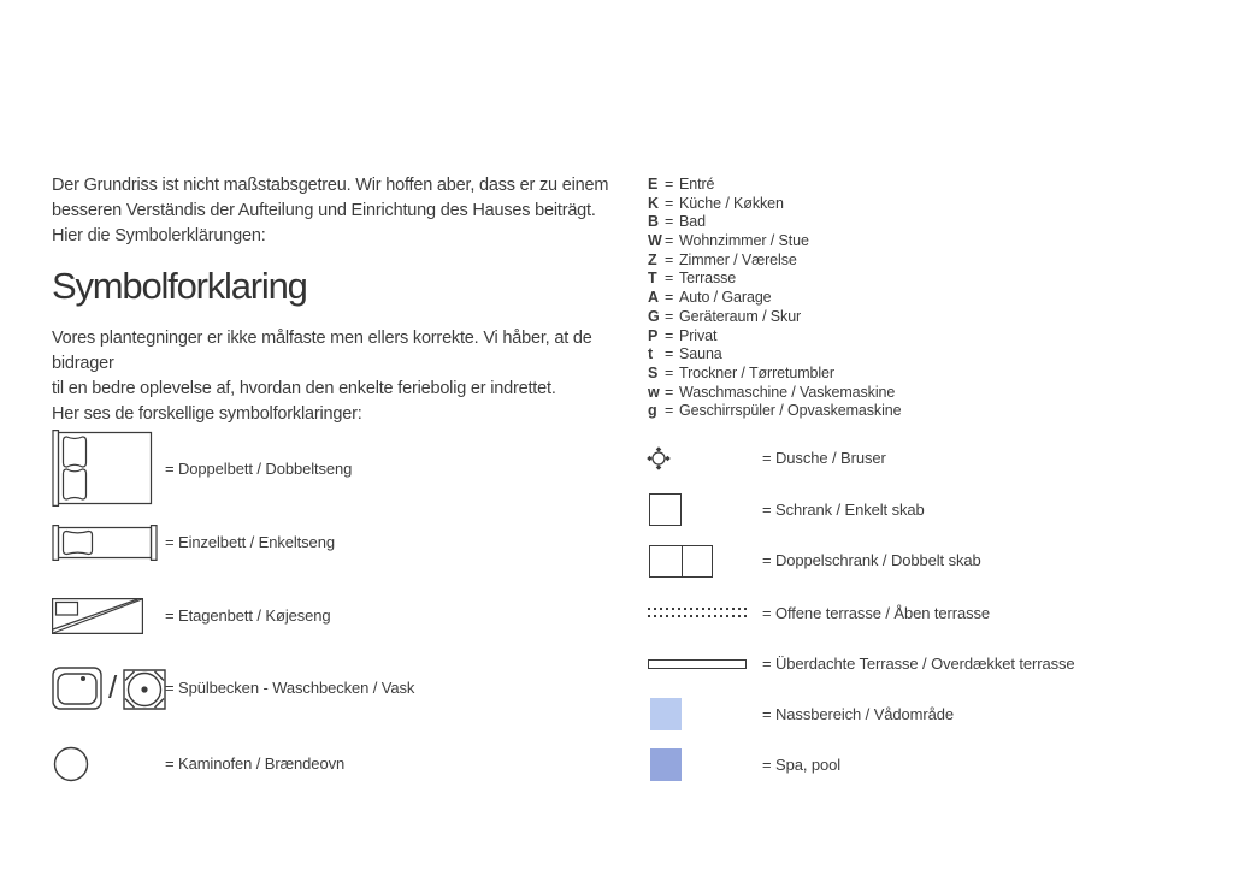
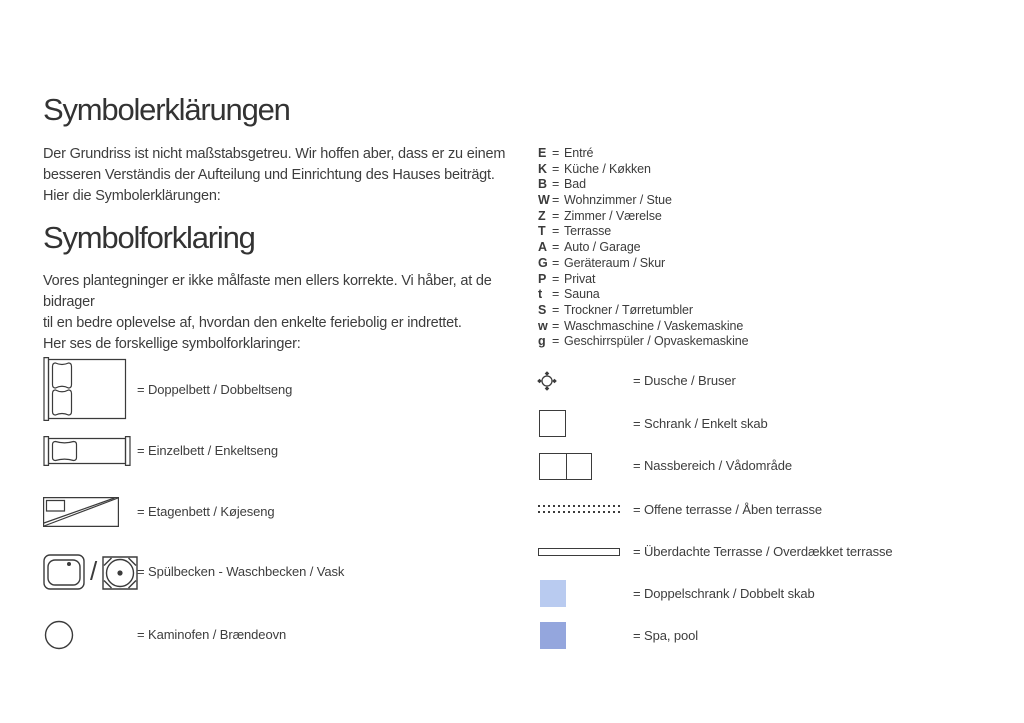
+ Symbolerklärungen
  Der Grundriss ist nicht maßstabsgetreu. Wir hoffen aber, dass er zu einem
  besseren Verständis der Aufteilung und Einrichtung des Hauses beiträgt.
  Hier die Symbolerklärungen:
  Symbolforklaring
  Vores plantegninger er ikke målfaste men ellers korrekte. Vi håber, at de bidrager
  til en bedre oplevelse af, hvordan den enkelte feriebolig er indrettet.
  Her ses de forskellige symbolforklaringer:
  E
  =
  Entré
  K
  =
  Küche / Køkken
  B
  =
  Bad
  W
  =
  Wohnzimmer / Stue
  Z
  =
  Zimmer / Værelse
  T
  =
  Terrasse
  A
  =
  Auto / Garage
  G
  =
  Geräteraum / Skur
  P
  =
  Privat
  t
  =
  Sauna
  S
  =
  Trockner / Tørretumbler
  w
  =
  Waschmaschine / Vaskemaskine
  g
  =
  Geschirrspüler / Opvaskemaskine
  = Doppelbett / Dobbeltseng
  = Einzelbett / Enkeltseng
  = Etagenbett / Køjeseng
  /
  = Spülbecken - Waschbecken / Vask
  = Kaminofen / Brændeovn
  = Dusche / Bruser
  = Schrank / Enkelt skab
- = Doppelschrank / Dobbelt skab
+ = Nassbereich / Vådområde
  = Offene terrasse / Åben terrasse
  = Überdachte Terrasse / Overdækket terrasse
- = Nassbereich / Vådområde
+ = Doppelschrank / Dobbelt skab
  = Spa, pool
